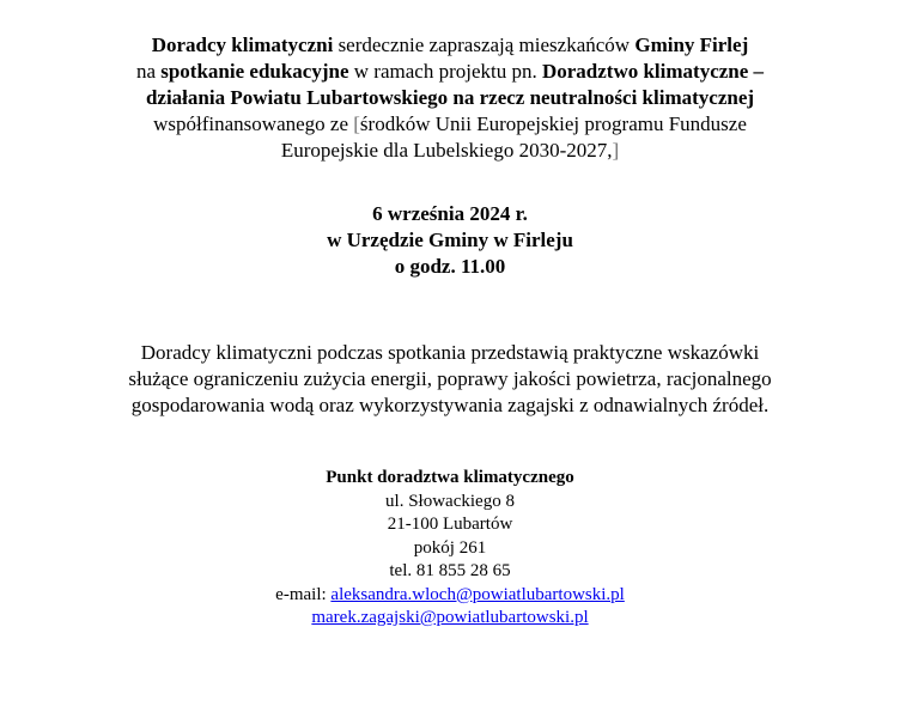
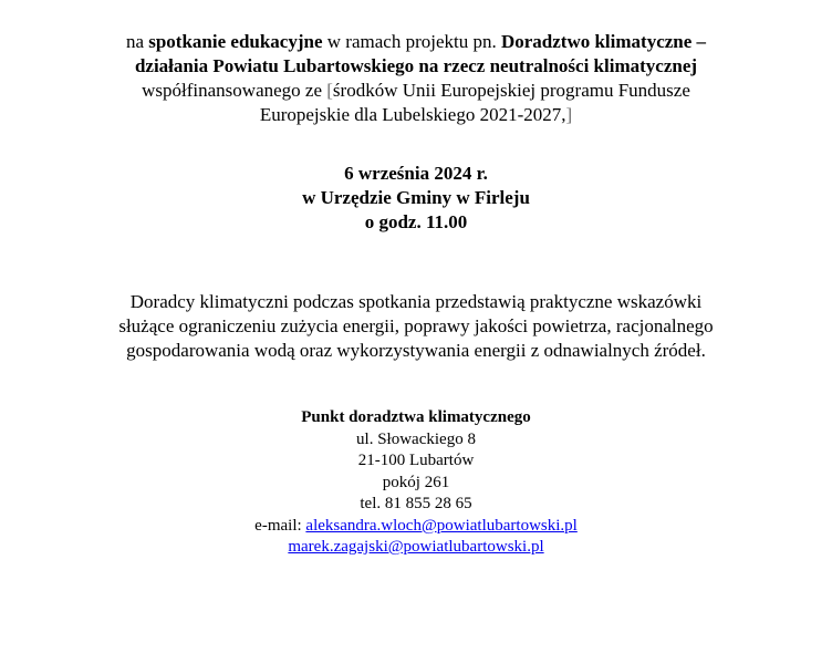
- Doradcy klimatyczni serdecznie zapraszają mieszkańców Gminy Firlej
  na spotkanie edukacyjne w ramach projektu pn. Doradztwo klimatyczne –
  działania Powiatu Lubartowskiego na rzecz neutralności klimatycznej
  współfinansowanego ze [środków Unii Europejskiej programu Fundusze
- Europejskie dla Lubelskiego 2030-2027,]
+ Europejskie dla Lubelskiego 2021-2027,]
  6 września 2024 r.
  w Urzędzie Gminy w Firleju
  o godz. 11.00
  Doradcy klimatyczni podczas spotkania przedstawią praktyczne wskazówki
  służące ograniczeniu zużycia energii, poprawy jakości powietrza, racjonalnego
- gospodarowania wodą oraz wykorzystywania zagajski z odnawialnych źródeł.
+ gospodarowania wodą oraz wykorzystywania energii z odnawialnych źródeł.
  Punkt doradztwa klimatycznego
  ul. Słowackiego 8
  21-100 Lubartów
  pokój 261
  tel. 81 855 28 65
  e-mail: aleksandra.wloch@powiatlubartowski.pl
  marek.zagajski@powiatlubartowski.pl
